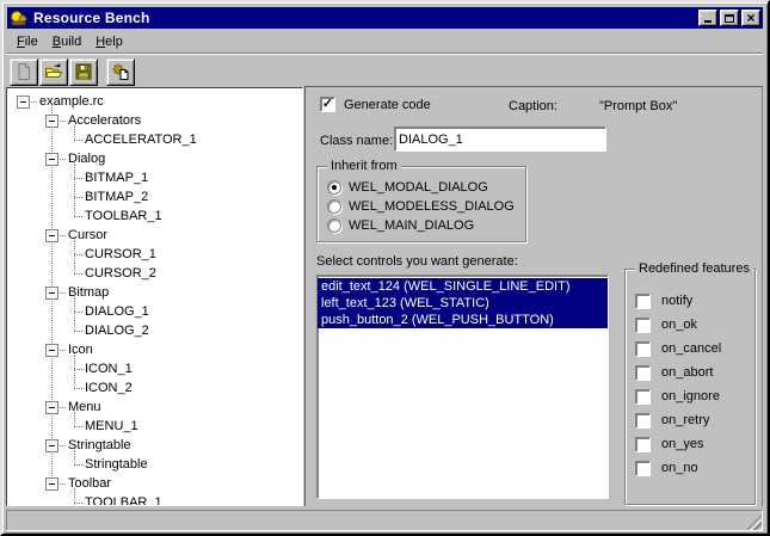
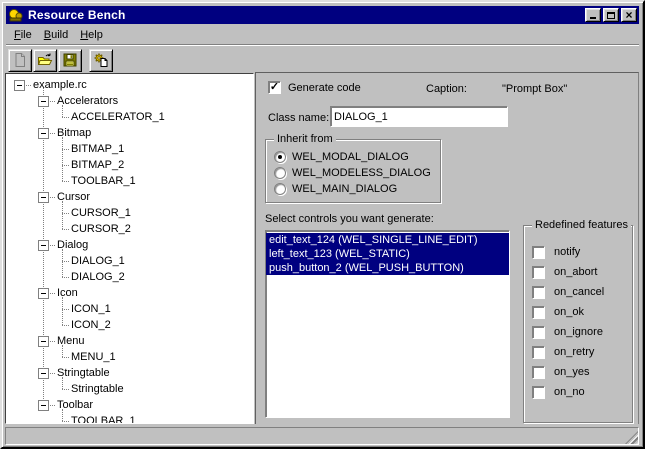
  Resource Bench
  ×
  File
  Build
  Help
  example.rc
  Accelerators
  ACCELERATOR_1
- Dialog
+ Bitmap
  BITMAP_1
  BITMAP_2
  TOOLBAR_1
  Cursor
  CURSOR_1
  CURSOR_2
- Bitmap
+ Dialog
  DIALOG_1
  DIALOG_2
  Icon
  ICON_1
  ICON_2
  Menu
  MENU_1
  Stringtable
  Stringtable
  Toolbar
  TOOLBAR_1
  ✓
  Generate code
  Caption:
  "Prompt Box"
  Class name:
  DIALOG_1
  Inherit from
  WEL_MODAL_DIALOG
  WEL_MODELESS_DIALOG
  WEL_MAIN_DIALOG
  Select controls you want generate:
  edit_text_124 (WEL_SINGLE_LINE_EDIT)
  left_text_123 (WEL_STATIC)
  push_button_2 (WEL_PUSH_BUTTON)
  Redefined features
  notify
- on_ok
+ on_abort
  on_cancel
- on_abort
+ on_ok
  on_ignore
  on_retry
  on_yes
  on_no
